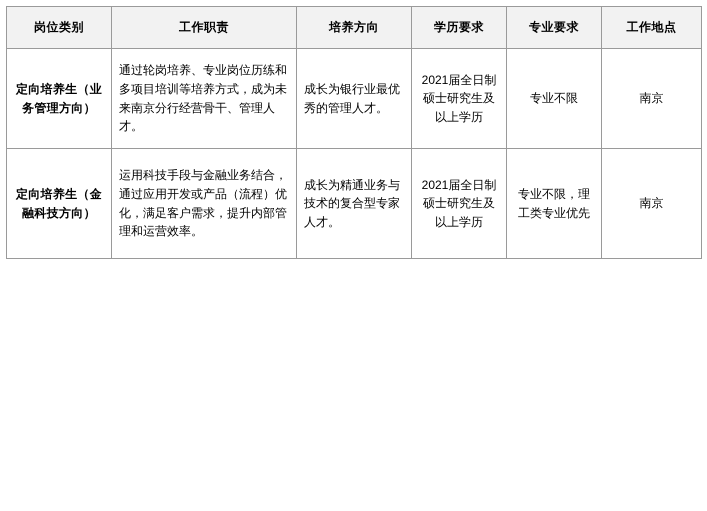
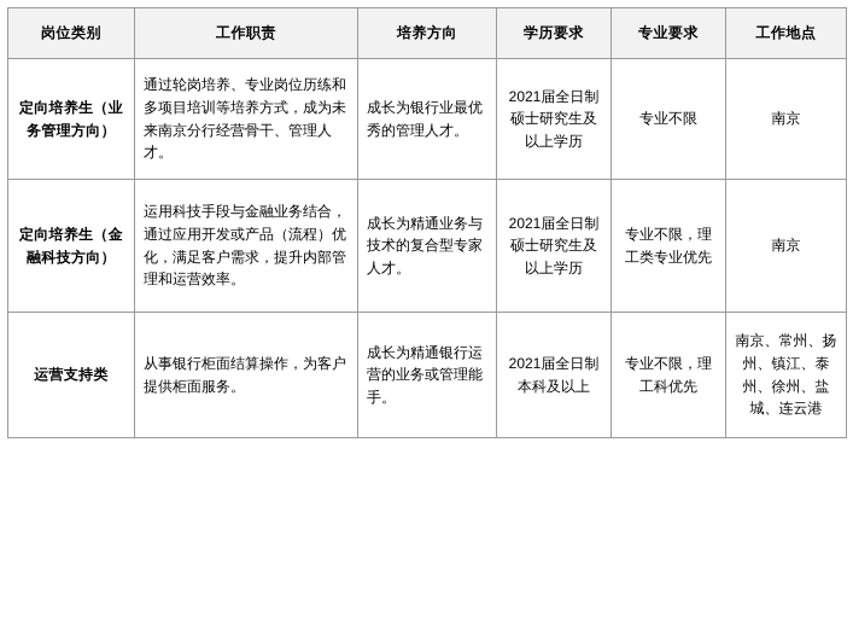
  岗位类别	工作职责	培养方向	学历要求	专业要求	工作地点
  定向培养生（业务管理方向）	通过轮岗培养、专业岗位历练和多项目培训等培养方式，成为未来南京分行经营骨干、管理人才。	成长为银行业最优秀的管理人才。	2021届全日制硕士研究生及以上学历	专业不限	南京
  定向培养生（金融科技方向）	运用科技手段与金融业务结合，通过应用开发或产品（流程）优化，满足客户需求，提升内部管理和运营效率。	成长为精通业务与技术的复合型专家人才。	2021届全日制硕士研究生及以上学历	专业不限，理工类专业优先	南京
+ 运营支持类	从事银行柜面结算操作，为客户提供柜面服务。	成长为精通银行运营的业务或管理能手。	2021届全日制本科及以上	专业不限，理工科优先	南京、常州、扬州、镇江、泰州、徐州、盐城、连云港
